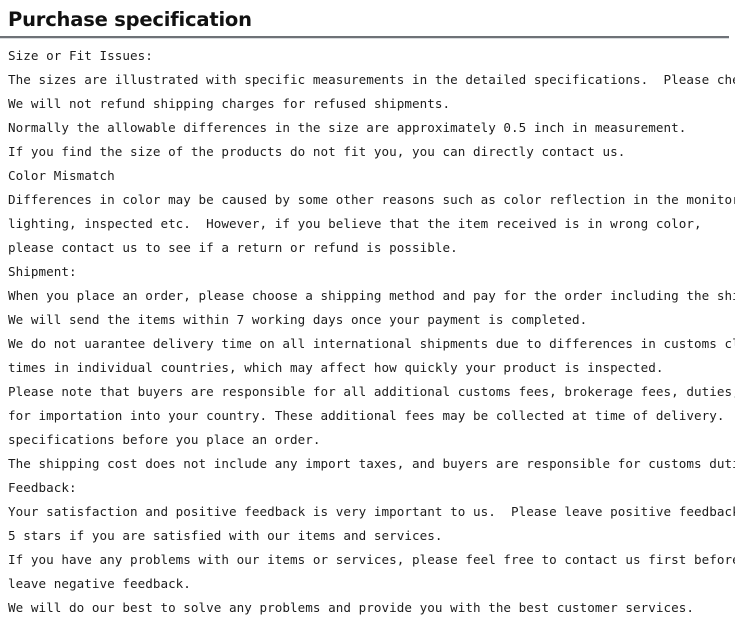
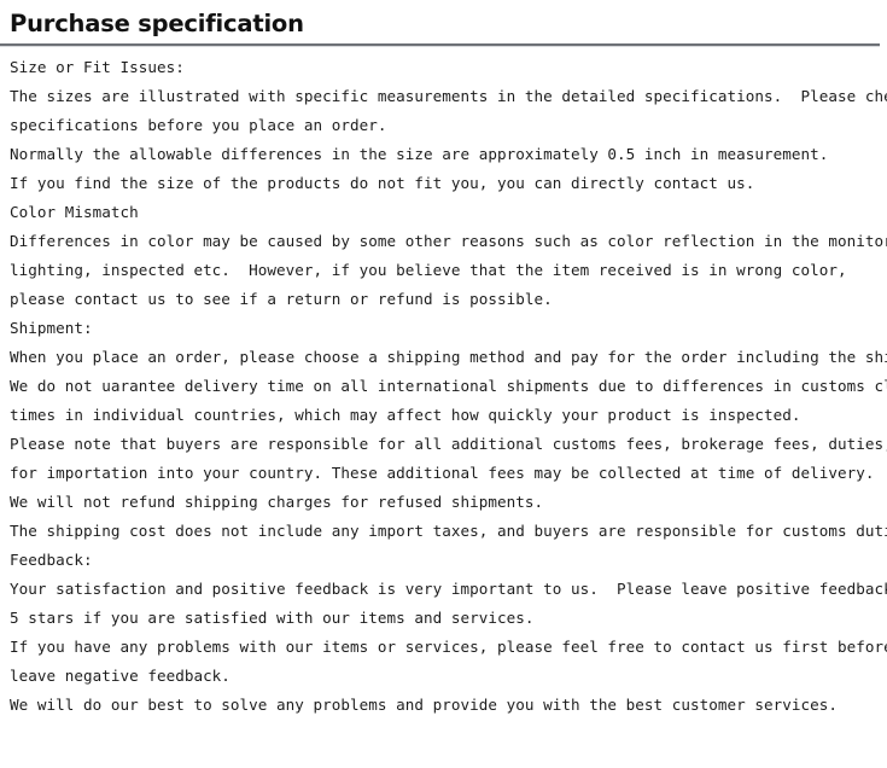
  Purchase specification
  Size or Fit Issues:
  The sizes are illustrated with specific measurements in the detailed specifications. Please ch
- We will not refund shipping charges for refused shipments.
+ specifications before you place an order.
  Normally the allowable differences in the size are approximately 0.5 inch in measurement.
  If you find the size of the products do not fit you, you can directly contact us.
  Color Mismatch
  Differences in color may be caused by some other reasons such as color reflection in the monito
  lighting, inspected etc. However, if you believe that the item received is in wrong color,
  please contact us to see if a return or refund is possible.
  Shipment:
  When you place an order, please choose a shipping method and pay for the order including the sh
- We will send the items within 7 working days once your payment is completed.
  We do not uarantee delivery time on all international shipments due to differences in customs c
  times in individual countries, which may affect how quickly your product is inspected.
  Please note that buyers are responsible for all additional customs fees, brokerage fees, duties
  for importation into your country. These additional fees may be collected at time of delivery.
- specifications before you place an order.
+ We will not refund shipping charges for refused shipments.
  The shipping cost does not include any import taxes, and buyers are responsible for customs dut
  Feedback:
  Your satisfaction and positive feedback is very important to us. Please leave positive feedbac
  5 stars if you are satisfied with our items and services.
  If you have any problems with our items or services, please feel free to contact us first befor
  leave negative feedback.
  We will do our best to solve any problems and provide you with the best customer services.
